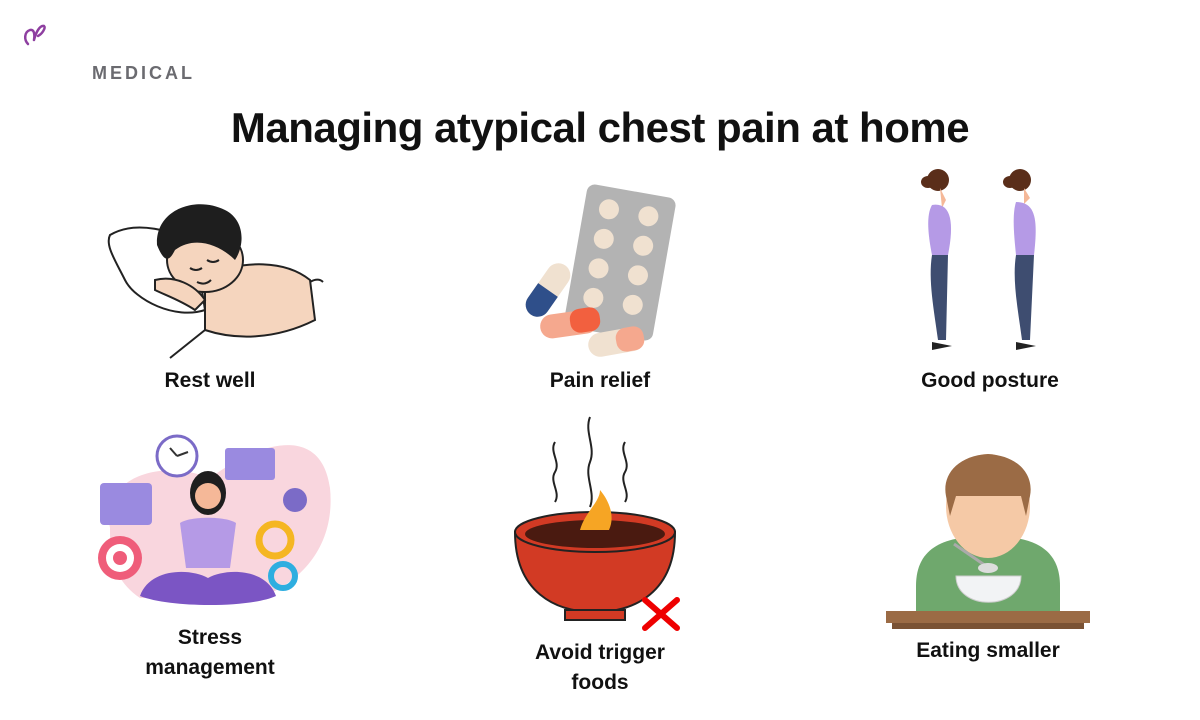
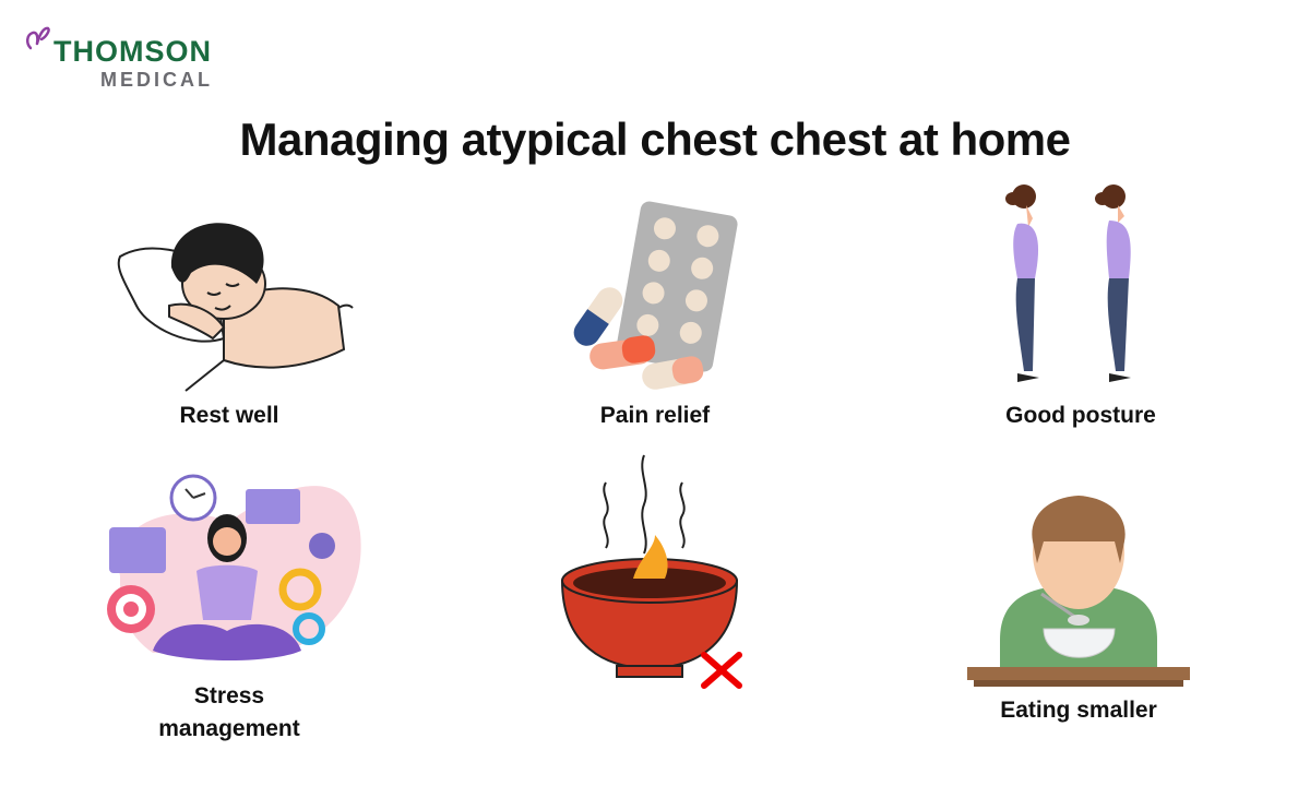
+ THOMSON
  MEDICAL
- Managing atypical chest pain at home
+ Managing atypical chest chest at home
  Rest well
  Pain relief
  Good posture
  Stress
  management
- Avoid trigger
- foods
  Eating smaller
